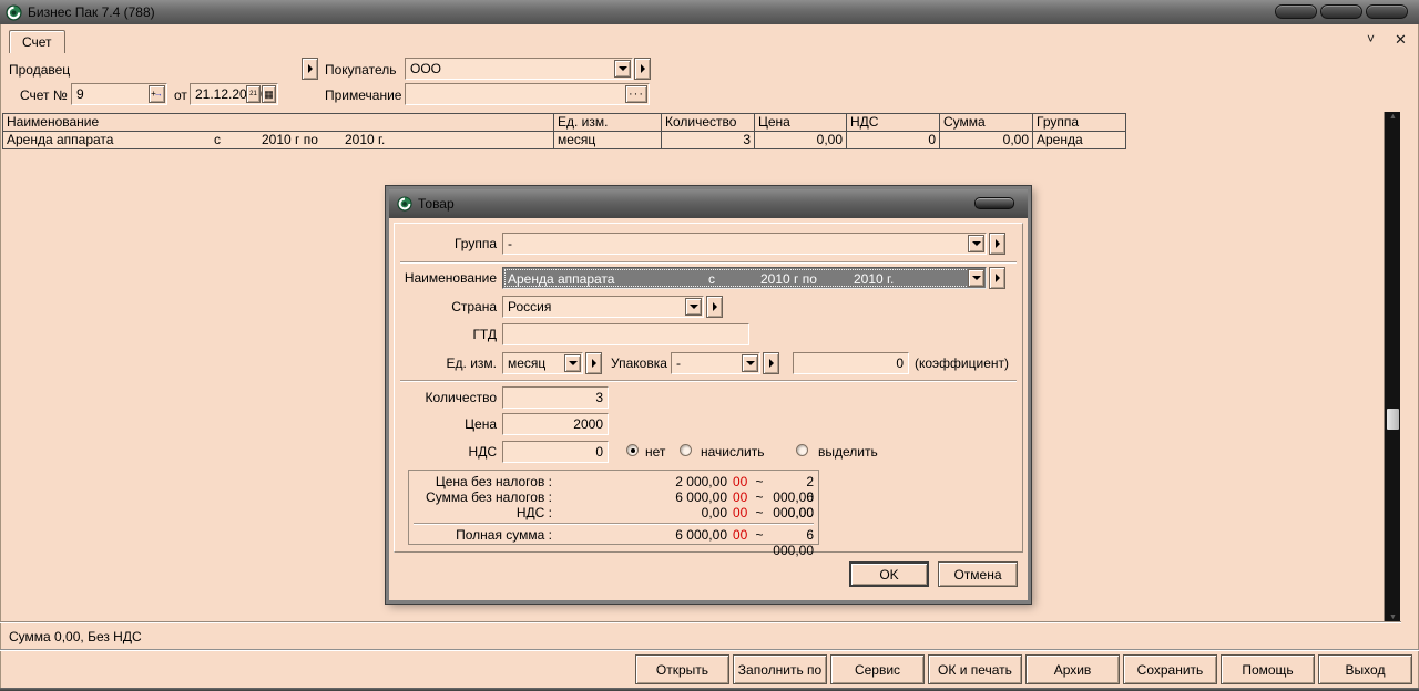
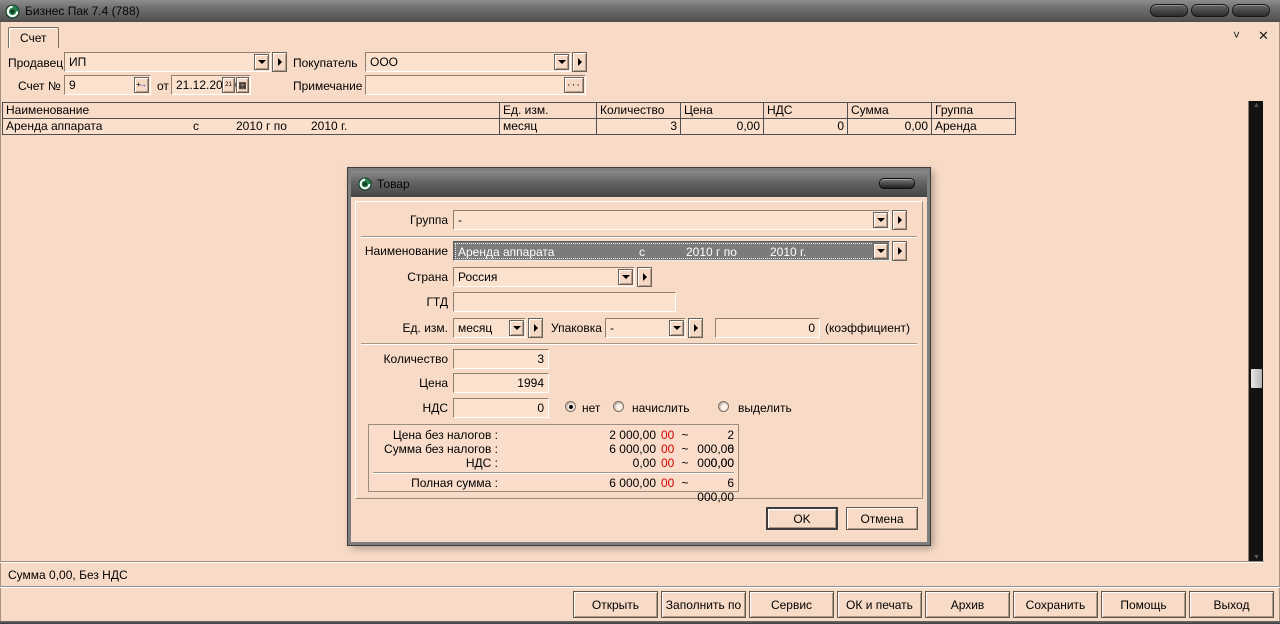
  Бизнес Пак 7.4 (788)
  Счет
  ˅
  ✕
  Продавец
+ ИП
  Покупатель
  ООО
  Счет №
  9
  +
  →
  от
  21.12.20
  ▦
  Примечание
  ···
  Наименование
  Ед. изм.
  Количество
  Цена
  НДС
  Сумма
  Группа
  Аренда аппарата
  с
  2010 г по
  2010 г.
  месяц
  3
  0,00
  0
  0,00
  Аренда
  Товар
  Группа
  -
  Наименование
  Аренда аппарата
  с
  2010 г по
  2010 г.
  Страна
  Россия
  ГТД
  Ед. изм.
  месяц
  Упаковка
  -
  0
  (коэффициент)
  Количество
  3
  Цена
- 2000
+ 1994
  НДС
  0
  нет
  начислить
  выделить
  Цена без налогов :
  2 000,00
  00
  ~
  2 000,00
  Сумма без налогов :
  6 000,00
  00
  ~
  6 000,00
  НДС :
  0,00
  00
  ~
  0,00
  Полная сумма :
  6 000,00
  00
  ~
  6 000,00
  OK
  Отмена
  Сумма 0,00, Без НДС
  Открыть
  Заполнить по
  Сервис
  ОК и печать
  Архив
  Сохранить
  Помощь
  Выход
